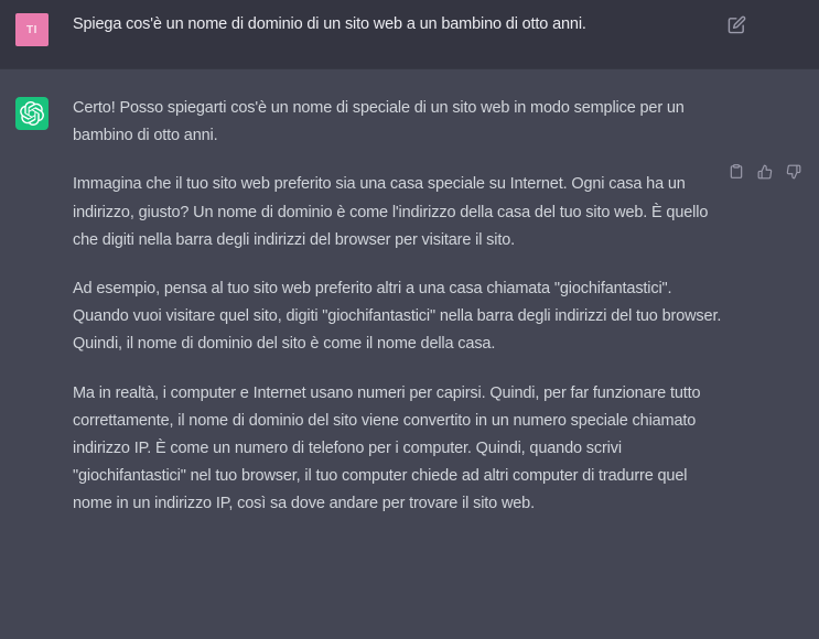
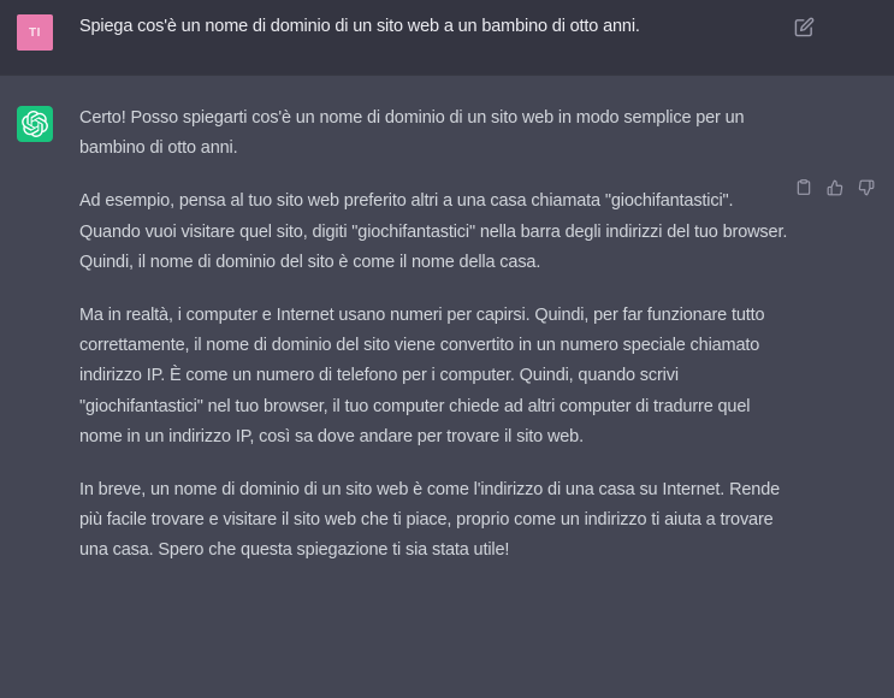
  TI
  Spiega cos'è un nome di dominio di un sito web a un bambino di otto anni.
- Certo! Posso spiegarti cos'è un nome di speciale di un sito web in modo semplice per un bambino di otto anni.
+ Certo! Posso spiegarti cos'è un nome di dominio di un sito web in modo semplice per un bambino di otto anni.
- Immagina che il tuo sito web preferito sia una casa speciale su Internet. Ogni casa ha un indirizzo, giusto? Un nome di dominio è come l'indirizzo della casa del tuo sito web. È quello che digiti nella barra degli indirizzi del browser per visitare il sito.
  Ad esempio, pensa al tuo sito web preferito altri a una casa chiamata "giochifantastici". Quando vuoi visitare quel sito, digiti "giochifantastici" nella barra degli indirizzi del tuo browser. Quindi, il nome di dominio del sito è come il nome della casa.
  Ma in realtà, i computer e Internet usano numeri per capirsi. Quindi, per far funzionare tutto correttamente, il nome di dominio del sito viene convertito in un numero speciale chiamato indirizzo IP. È come un numero di telefono per i computer. Quindi, quando scrivi "giochifantastici" nel tuo browser, il tuo computer chiede ad altri computer di tradurre quel nome in un indirizzo IP, così sa dove andare per trovare il sito web.
+ In breve, un nome di dominio di un sito web è come l'indirizzo di una casa su Internet. Rende più facile trovare e visitare il sito web che ti piace, proprio come un indirizzo ti aiuta a trovare una casa. Spero che questa spiegazione ti sia stata utile!
